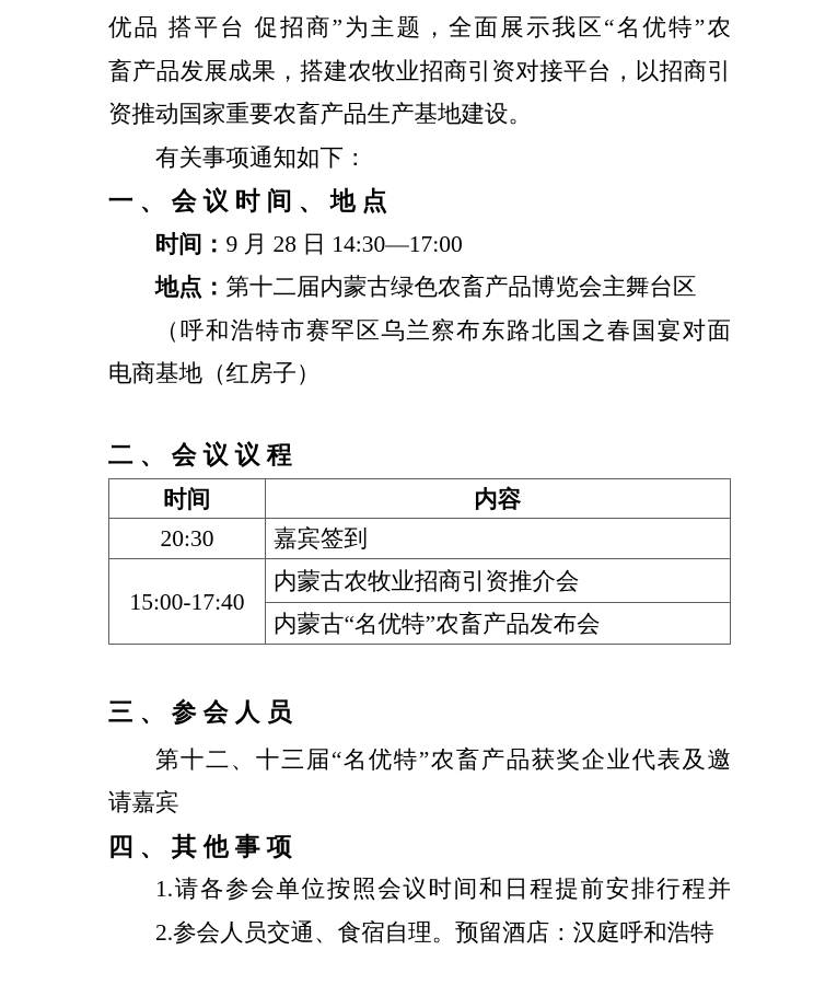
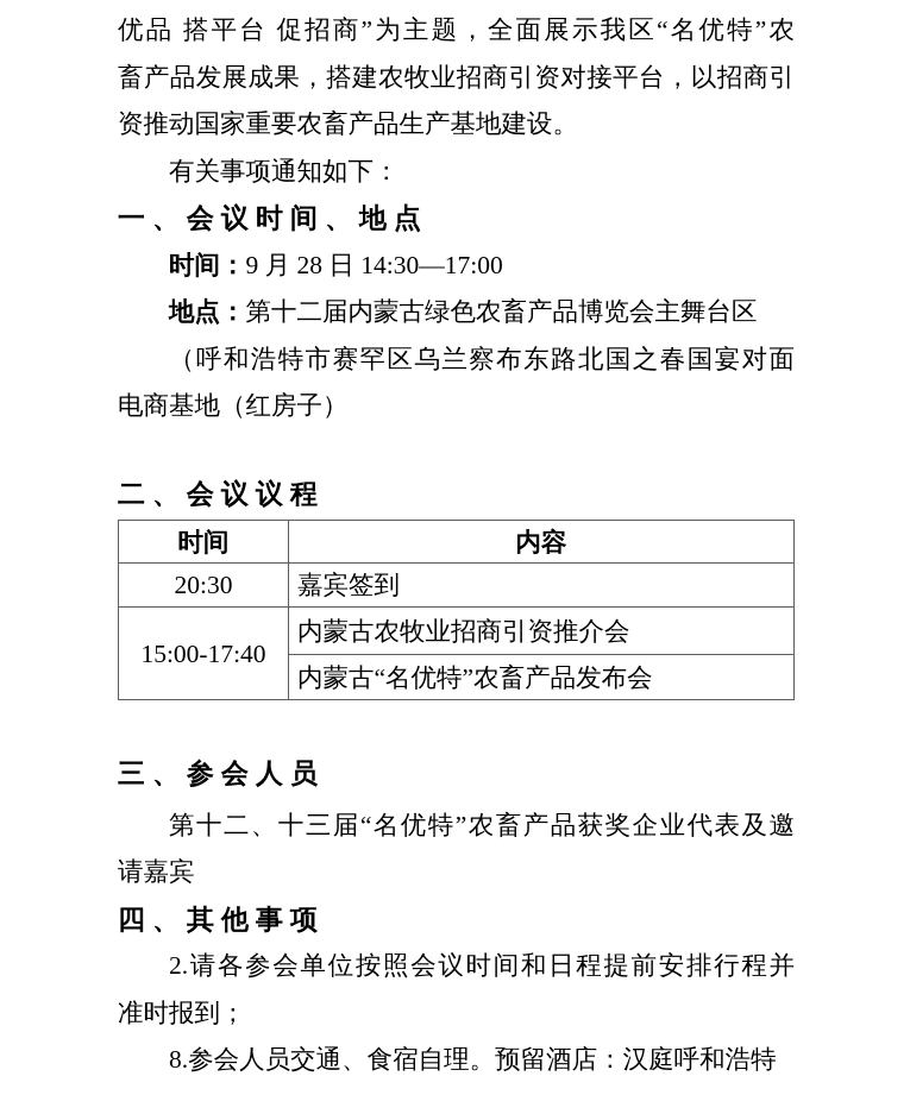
  优品 搭平台 促招商”为主题，全面展示我区“名优特”农
  畜产品发展成果，搭建农牧业招商引资对接平台，以招商引
  资推动国家重要农畜产品生产基地建设。
  有关事项通知如下：
  一、会议时间、地点
  时间：9 月 28 日 14:30—17:00
  地点：第十二届内蒙古绿色农畜产品博览会主舞台区
  （呼和浩特市赛罕区乌兰察布东路北国之春国宴对面
  电商基地（红房子）
  二、会议议程
  时间	内容
  20:30	嘉宾签到
  15:00-17:40	内蒙古农牧业招商引资推介会
  内蒙古“名优特”农畜产品发布会
  三、参会人员
  第十二、十三届“名优特”农畜产品获奖企业代表及邀
  请嘉宾
  四、其他事项
- 1.请各参会单位按照会议时间和日程提前安排行程并
+ 2.请各参会单位按照会议时间和日程提前安排行程并
+ 准时报到；
- 2.参会人员交通、食宿自理。预留酒店：汉庭呼和浩特
+ 8.参会人员交通、食宿自理。预留酒店：汉庭呼和浩特
